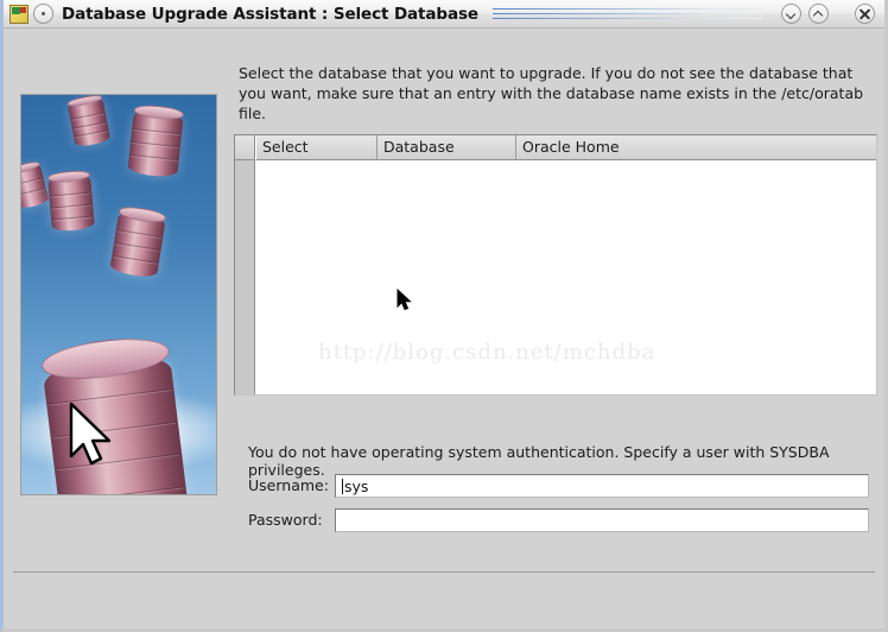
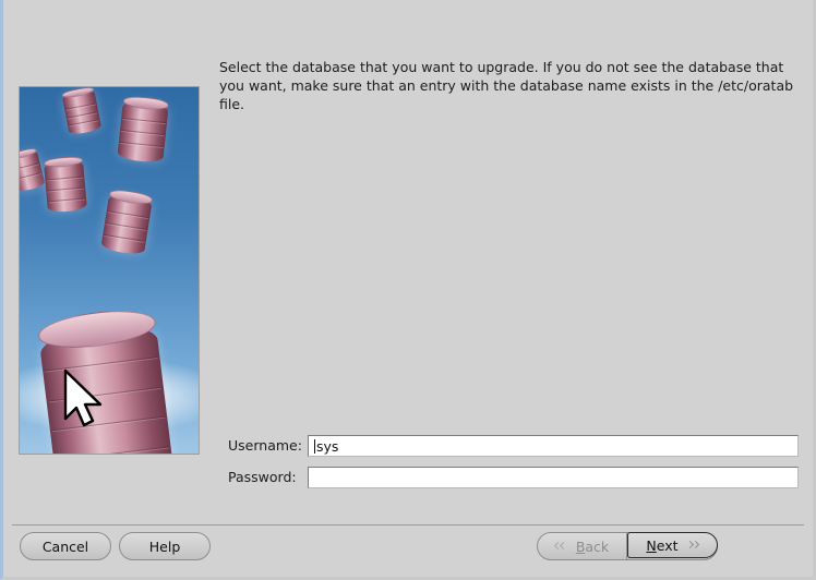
- Database Upgrade Assistant : Select Database
  Select the database that you want to upgrade. If you do not see the database that you want, make sure that an entry with the database name exists in the /etc/oratab file.
- Select
- Database
- Oracle Home
- You do not have operating system authentication. Specify a user with SYSDBA privileges.
  Username:
  sys
  Password:
+ Cancel
+ Help
+ Back
+ Next
